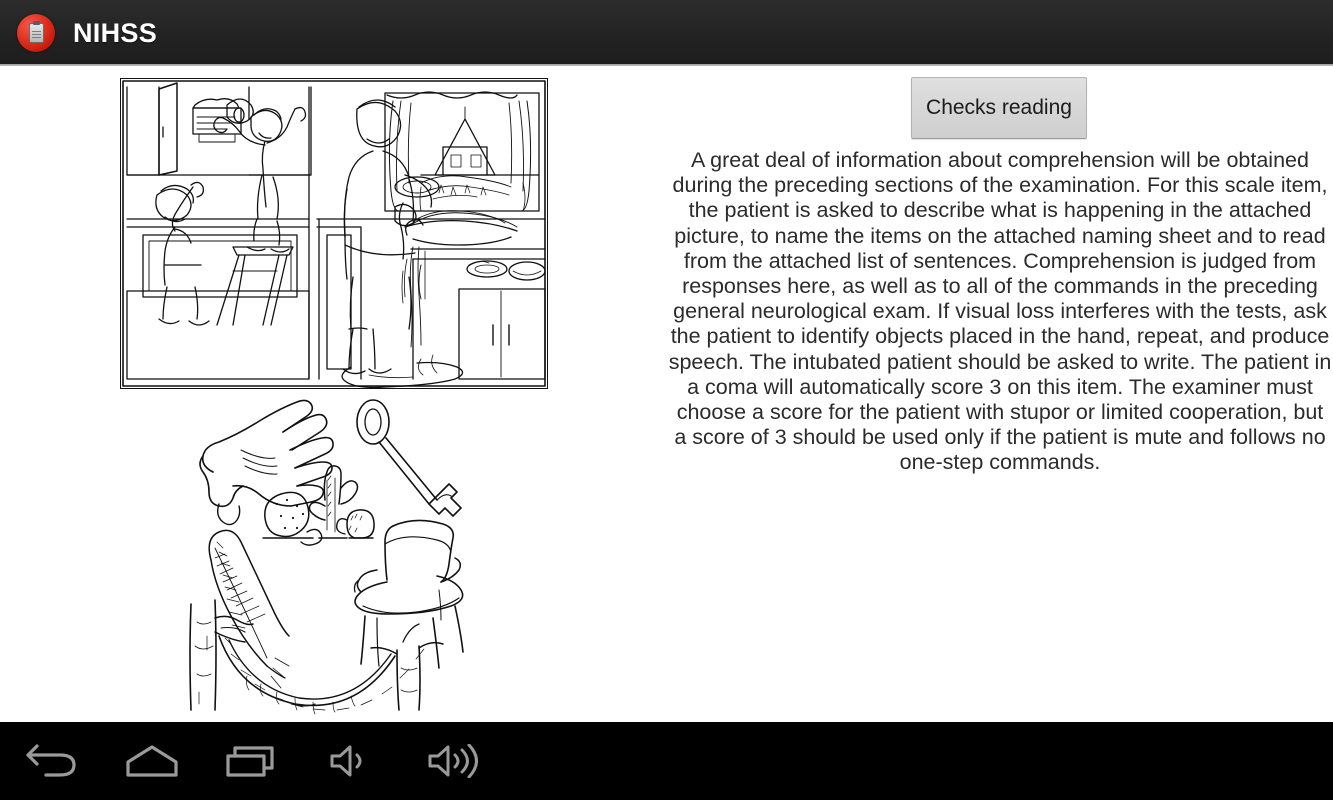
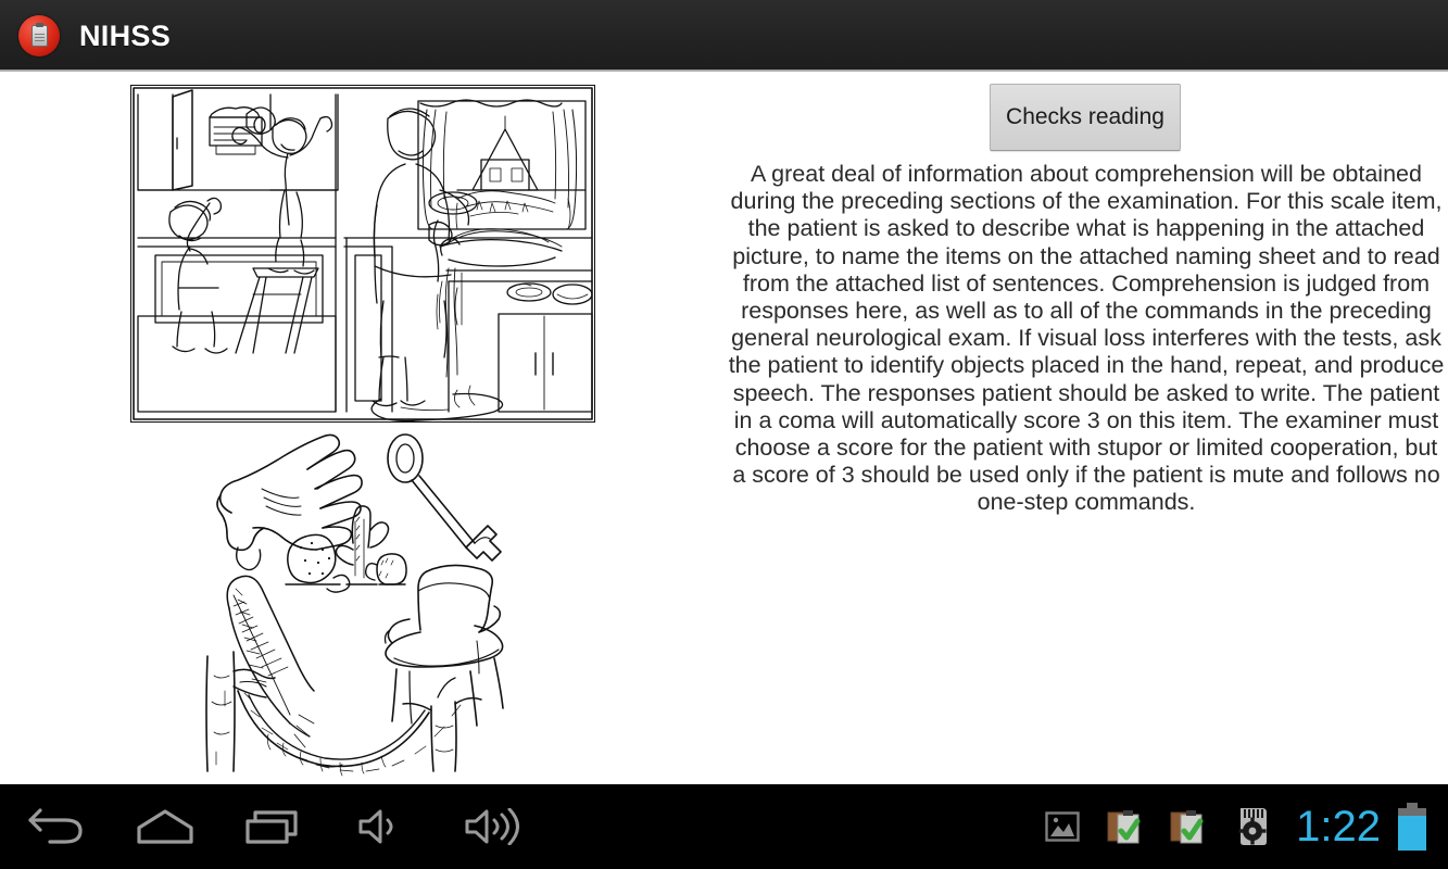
  NIHSS
  Checks reading
- A great deal of information about comprehension will be obtained during the preceding sections of the examination. For this scale item, the patient is asked to describe what is happening in the attached picture, to name the items on the attached naming sheet and to read from the attached list of sentences. Comprehension is judged from responses here, as well as to all of the commands in the preceding general neurological exam. If visual loss interferes with the tests, ask the patient to identify objects placed in the hand, repeat, and produce speech. The intubated patient should be asked to write. The patient in a coma will automatically score 3 on this item. The examiner must choose a score for the patient with stupor or limited cooperation, but a score of 3 should be used only if the patient is mute and follows no one-step commands.
+ A great deal of information about comprehension will be obtained during the preceding sections of the examination. For this scale item, the patient is asked to describe what is happening in the attached picture, to name the items on the attached naming sheet and to read from the attached list of sentences. Comprehension is judged from responses here, as well as to all of the commands in the preceding general neurological exam. If visual loss interferes with the tests, ask the patient to identify objects placed in the hand, repeat, and produce speech. The responses patient should be asked to write. The patient in a coma will automatically score 3 on this item. The examiner must choose a score for the patient with stupor or limited cooperation, but a score of 3 should be used only if the patient is mute and follows no one-step commands.
+ 1:22
